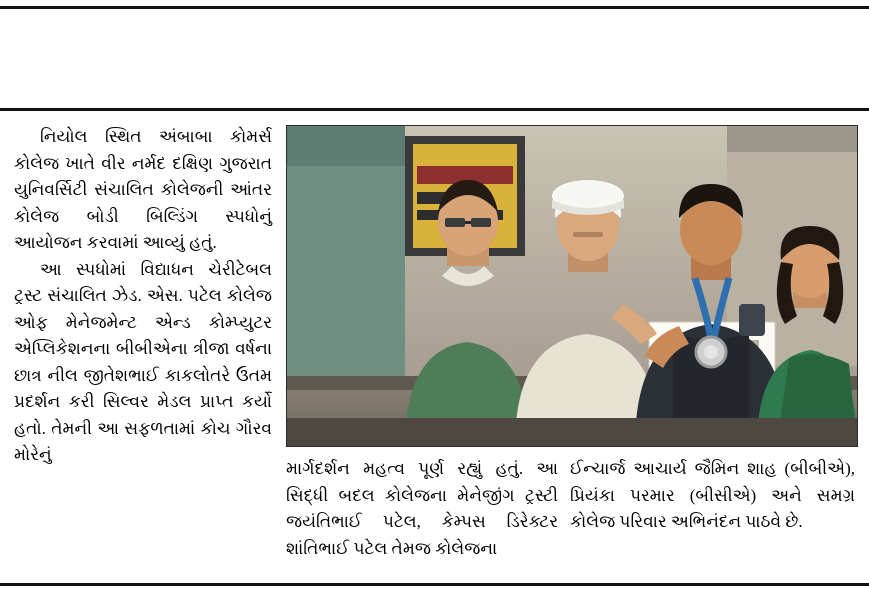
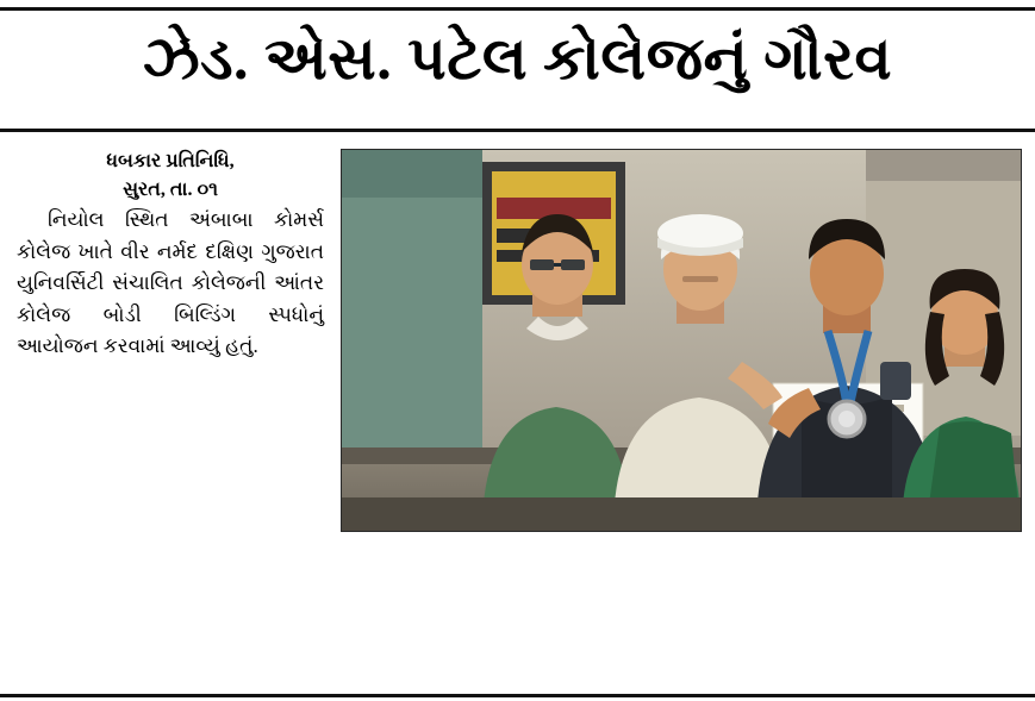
+ ઝેડ. એસ. પટેલ કોલેજનું ગૌરવ
+ ધબકાર પ્રતિનિધિ,
+ સુરત, તા. ૦૧
  નિયોલ સ્થિત અંબાબા કોમર્સ કોલેજ ખાતે વીર નર્મદ દક્ષિણ ગુજરાત યુનિવર્સિટી સંચાલિત કોલેજની આંતર કોલેજ બોડી બિલ્ડિંગ સ્પધોનું આયોજન કરવામાં આવ્યું હતું.
- આ સ્પધોમાં વિદ્યાધન ચેરીટેબલ ટ્રસ્ટ સંચાલિત ઝેડ. એસ. પટેલ કોલેજ ઓફ મેનેજમેન્ટ એન્ડ કોમ્પ્યુટર એપ્લિકેશનના બીબીએના ત્રીજા વર્ષના છાત્ર નીલ જીતેશભાઈ કાકલોતરે ઉતમ પ્રદર્શન કરી સિલ્વર મેડલ પ્રાપ્ત કર્યો હતો. તેમની આ સફળતામાં કોચ ગૌરવ મોરેનું
- માર્ગદર્શન મહત્વ પૂર્ણ રહ્યું હતું. આ સિદ્ધી બદલ કોલેજના મેનેજીંગ ટ્રસ્ટી જયંતિભાઈ પટેલ, કેમ્પસ ડિરેક્ટર શાંતિભાઈ પટેલ તેમજ કોલેજના
- ઈન્ચાર્જ આચાર્ય જૈમિન શાહ (બીબીએ), પ્રિયંકા પરમાર (બીસીએ) અને સમગ્ર કોલેજ પરિવાર અભિનંદન પાઠવે છે.
